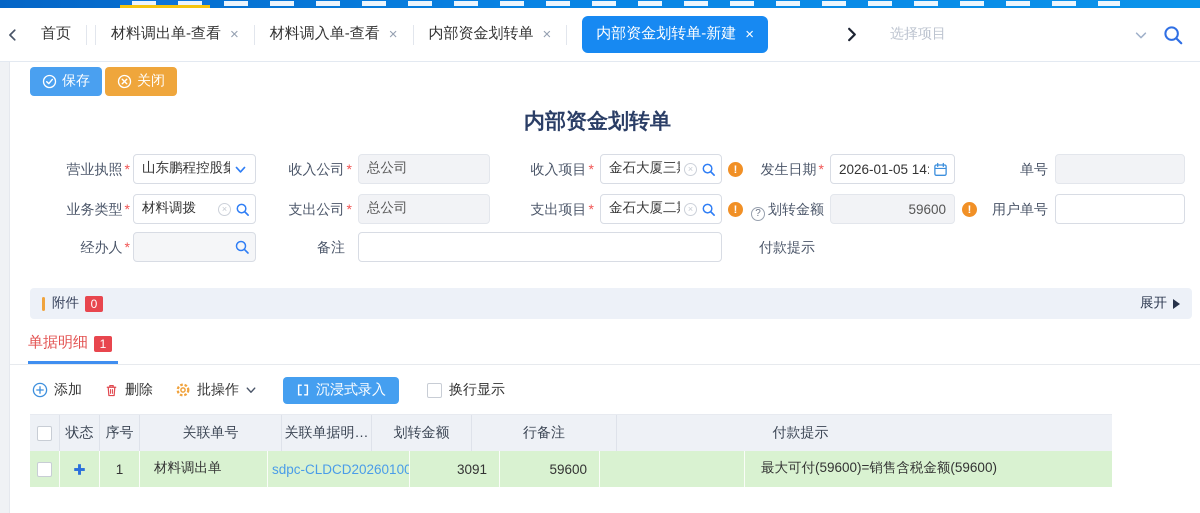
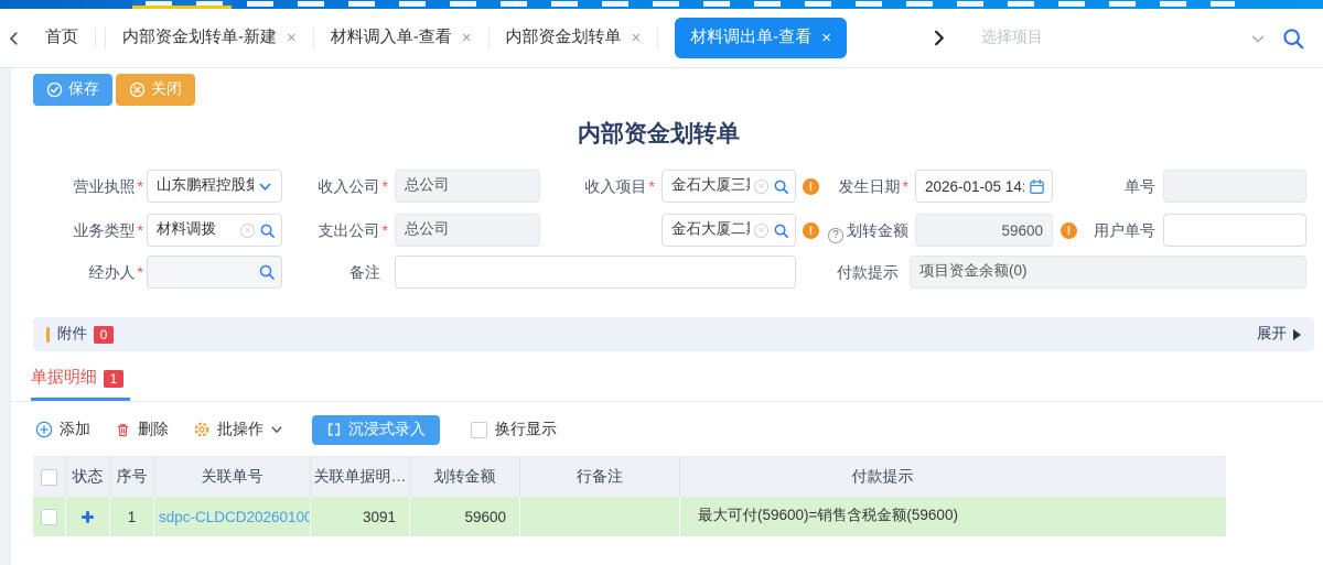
  首页
- 材料调出单-查看
+ 内部资金划转单-新建
  ×
  材料调入单-查看
  ×
  内部资金划转单
  ×
- 内部资金划转单-新建
+ 材料调出单-查看
  ×
  选择项目
  保存
  关闭
  内部资金划转单
  营业执照 *
  山东鹏程控股集
  收入公司 *
  总公司
  收入项目 *
  金石大厦三
  发生日期 *
  2026-01-05 14:
  单号
  业务类型 *
  材料调拨
  支出公司 *
  总公司
- 支出项目 *
  金石大厦二
  划转金额
  59600
  用户单号
  经办人 *
  备注
  付款提示
+ 项目资金余额(0)
  附件
  0
  展开
  单据明细
  1
  添加
  删除
  批操作
  沉浸式录入
  换行显示
  状态
  序号
  关联单号
  关联单据明…
  划转金额
  行备注
  付款提示
  1
- 材料调出单
  sdpc-CLDCD20260100
  3091
  59600
  最大可付(59600)=销售含税金额(59600)
